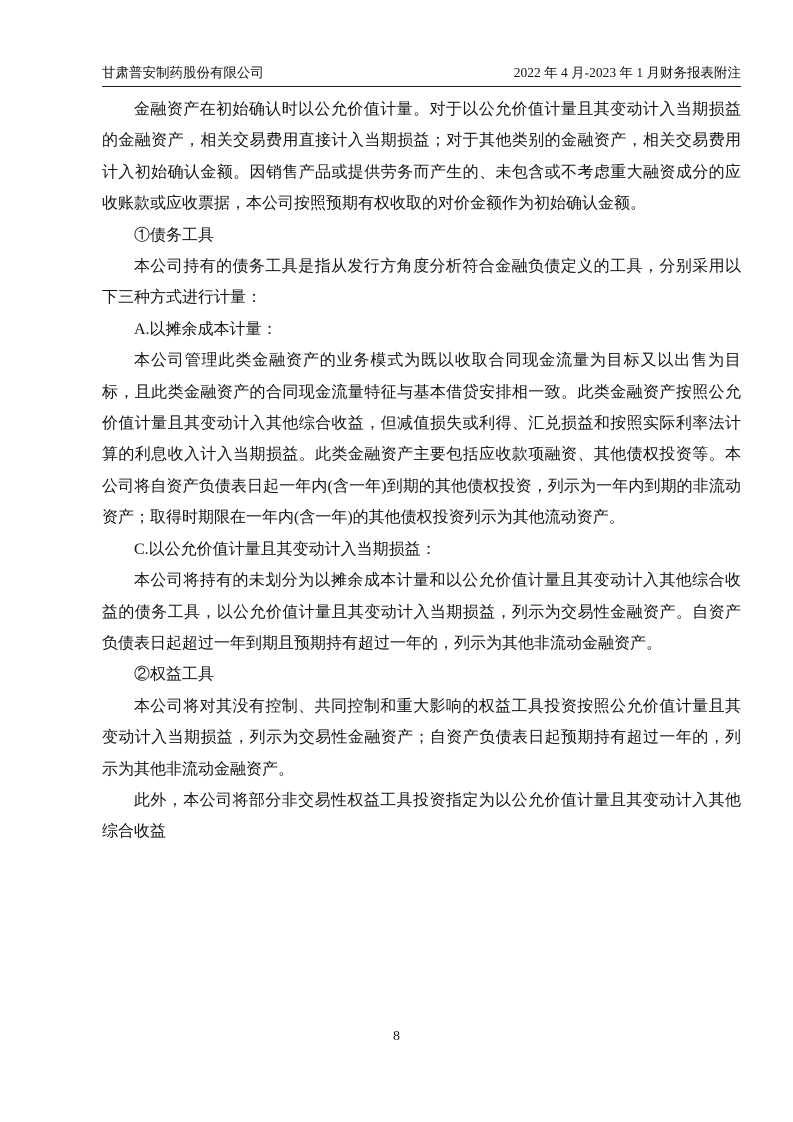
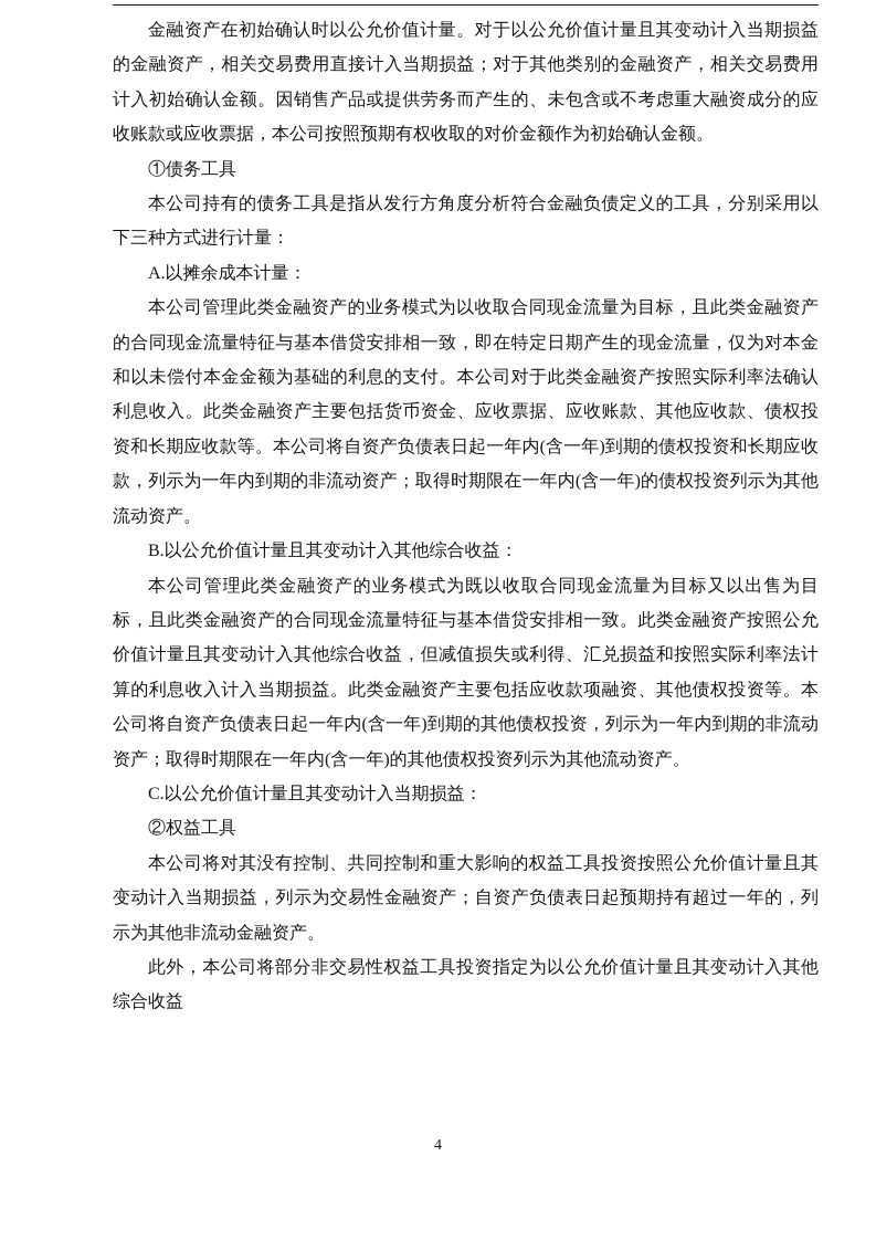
- 甘肃普安制药股份有限公司
- 2022 年 4 月-2023 年 1 月财务报表附注
  金融资产在初始确认时以公允价值计量。对于以公允价值计量且其变动计入当期损益的金融资产，相关交易费用直接计入当期损益；对于其他类别的金融资产，相关交易费用计入初始确认金额。因销售产品或提供劳务而产生的、未包含或不考虑重大融资成分的应收账款或应收票据，本公司按照预期有权收取的对价金额作为初始确认金额。
  ①债务工具
  本公司持有的债务工具是指从发行方角度分析符合金融负债定义的工具，分别采用以下三种方式进行计量：
  A.以摊余成本计量：
+ 本公司管理此类金融资产的业务模式为以收取合同现金流量为目标，且此类金融资产的合同现金流量特征与基本借贷安排相一致，即在特定日期产生的现金流量，仅为对本金和以未偿付本金金额为基础的利息的支付。本公司对于此类金融资产按照实际利率法确认利息收入。此类金融资产主要包括货币资金、应收票据、应收账款、其他应收款、债权投资和长期应收款等。本公司将自资产负债表日起一年内(含一年)到期的债权投资和长期应收款，列示为一年内到期的非流动资产；取得时期限在一年内(含一年)的债权投资列示为其他流动资产。
+ B.以公允价值计量且其变动计入其他综合收益：
  本公司管理此类金融资产的业务模式为既以收取合同现金流量为目标又以出售为目标，且此类金融资产的合同现金流量特征与基本借贷安排相一致。此类金融资产按照公允价值计量且其变动计入其他综合收益，但减值损失或利得、汇兑损益和按照实际利率法计算的利息收入计入当期损益。此类金融资产主要包括应收款项融资、其他债权投资等。本公司将自资产负债表日起一年内(含一年)到期的其他债权投资，列示为一年内到期的非流动资产；取得时期限在一年内(含一年)的其他债权投资列示为其他流动资产。
  C.以公允价值计量且其变动计入当期损益：
- 本公司将持有的未划分为以摊余成本计量和以公允价值计量且其变动计入其他综合收益的债务工具，以公允价值计量且其变动计入当期损益，列示为交易性金融资产。自资产负债表日起超过一年到期且预期持有超过一年的，列示为其他非流动金融资产。
  ②权益工具
  本公司将对其没有控制、共同控制和重大影响的权益工具投资按照公允价值计量且其变动计入当期损益，列示为交易性金融资产；自资产负债表日起预期持有超过一年的，列示为其他非流动金融资产。
  此外，本公司将部分非交易性权益工具投资指定为以公允价值计量且其变动计入其他综合收益
- 8
+ 4
